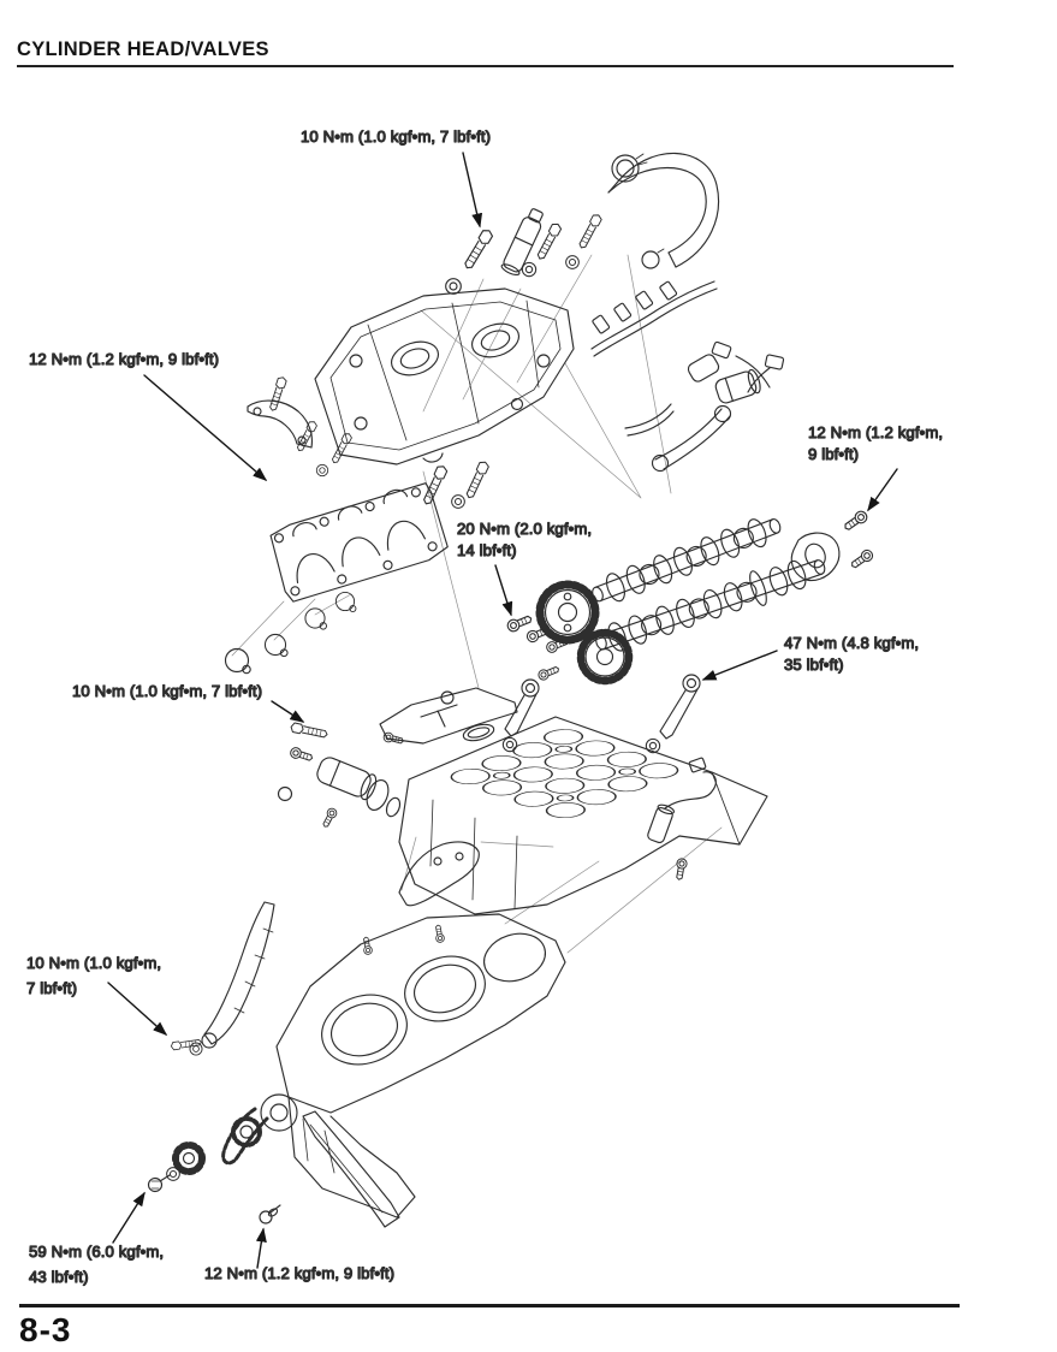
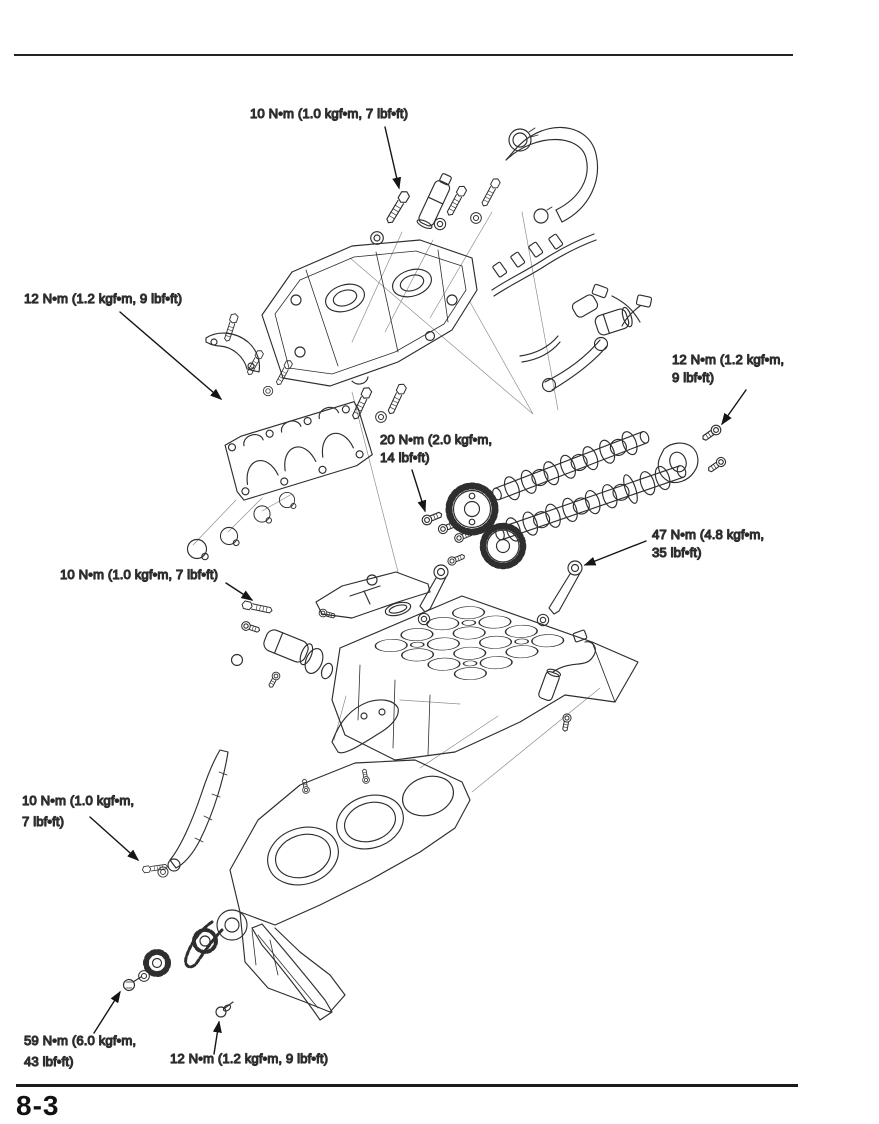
- CYLINDER HEAD/VALVES
  10 N•m (1.0 kgf•m, 7 lbf•ft)
  12 N•m (1.2 kgf•m, 9 lbf•ft)
  12 N•m (1.2 kgf•m,
  9 lbf•ft)
  20 N•m (2.0 kgf•m,
  14 lbf•ft)
  47 N•m (4.8 kgf•m,
  35 lbf•ft)
  10 N•m (1.0 kgf•m, 7 lbf•ft)
  10 N•m (1.0 kgf•m,
  7 lbf•ft)
  59 N•m (6.0 kgf•m,
  43 lbf•ft)
  12 N•m (1.2 kgf•m, 9 lbf•ft)
  8-3
